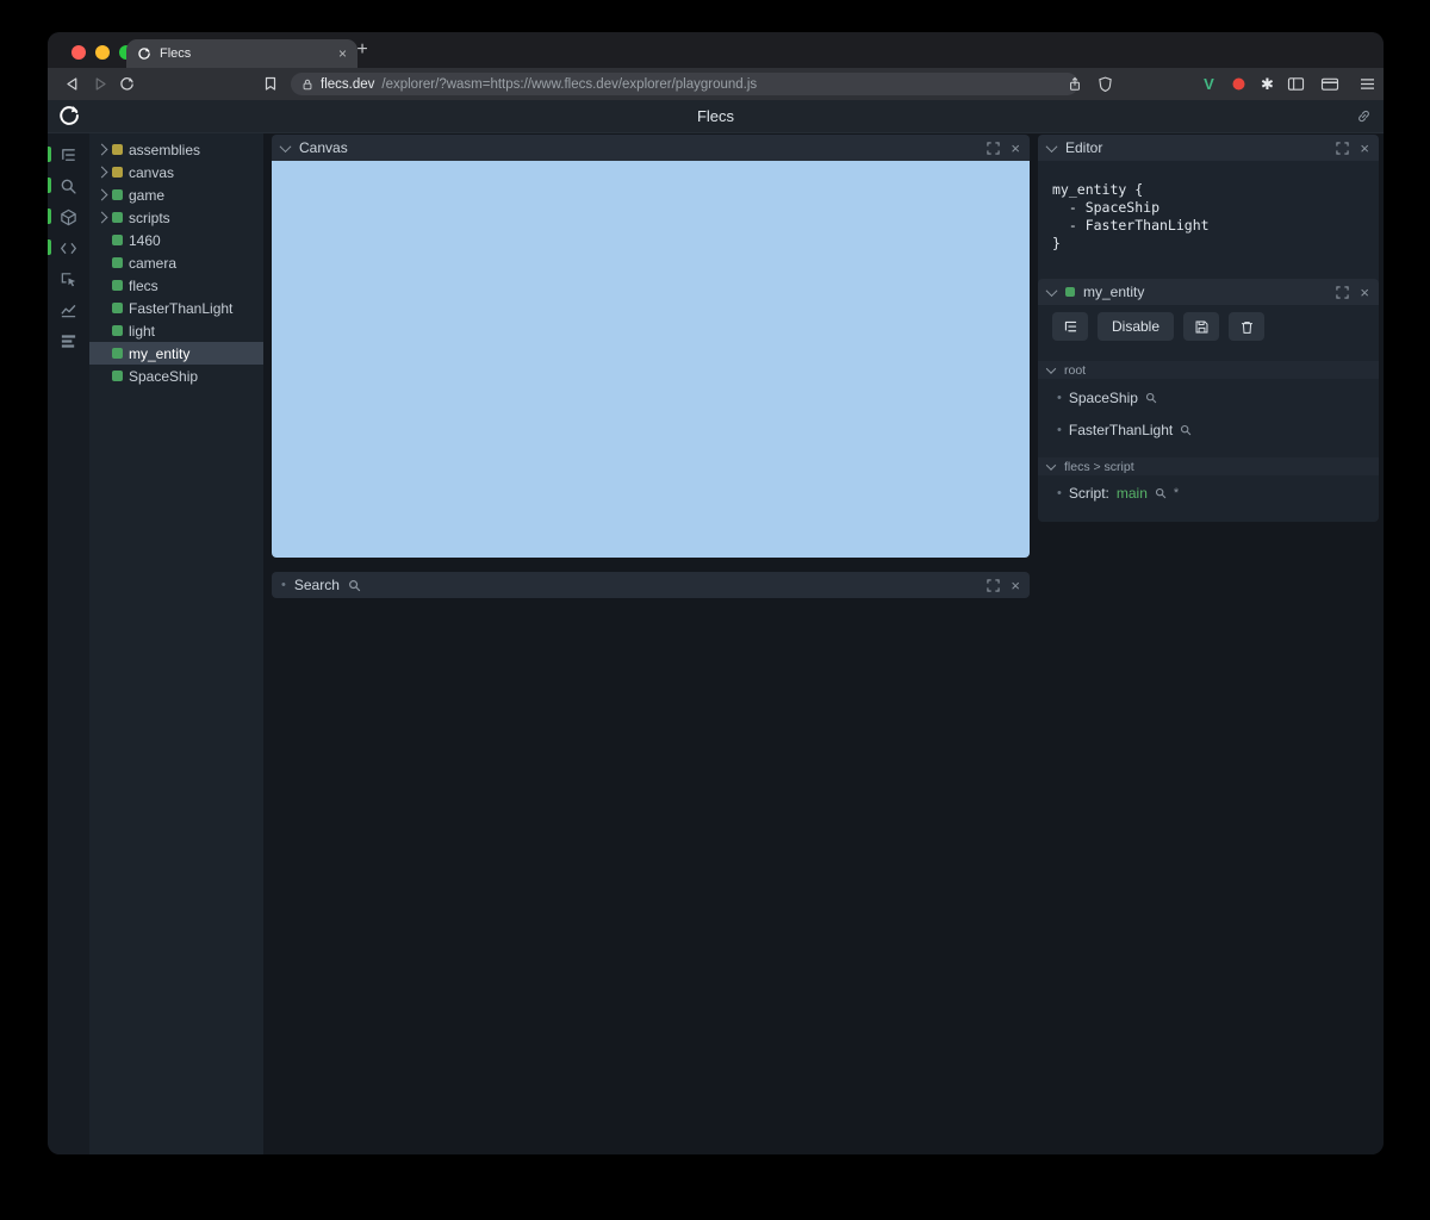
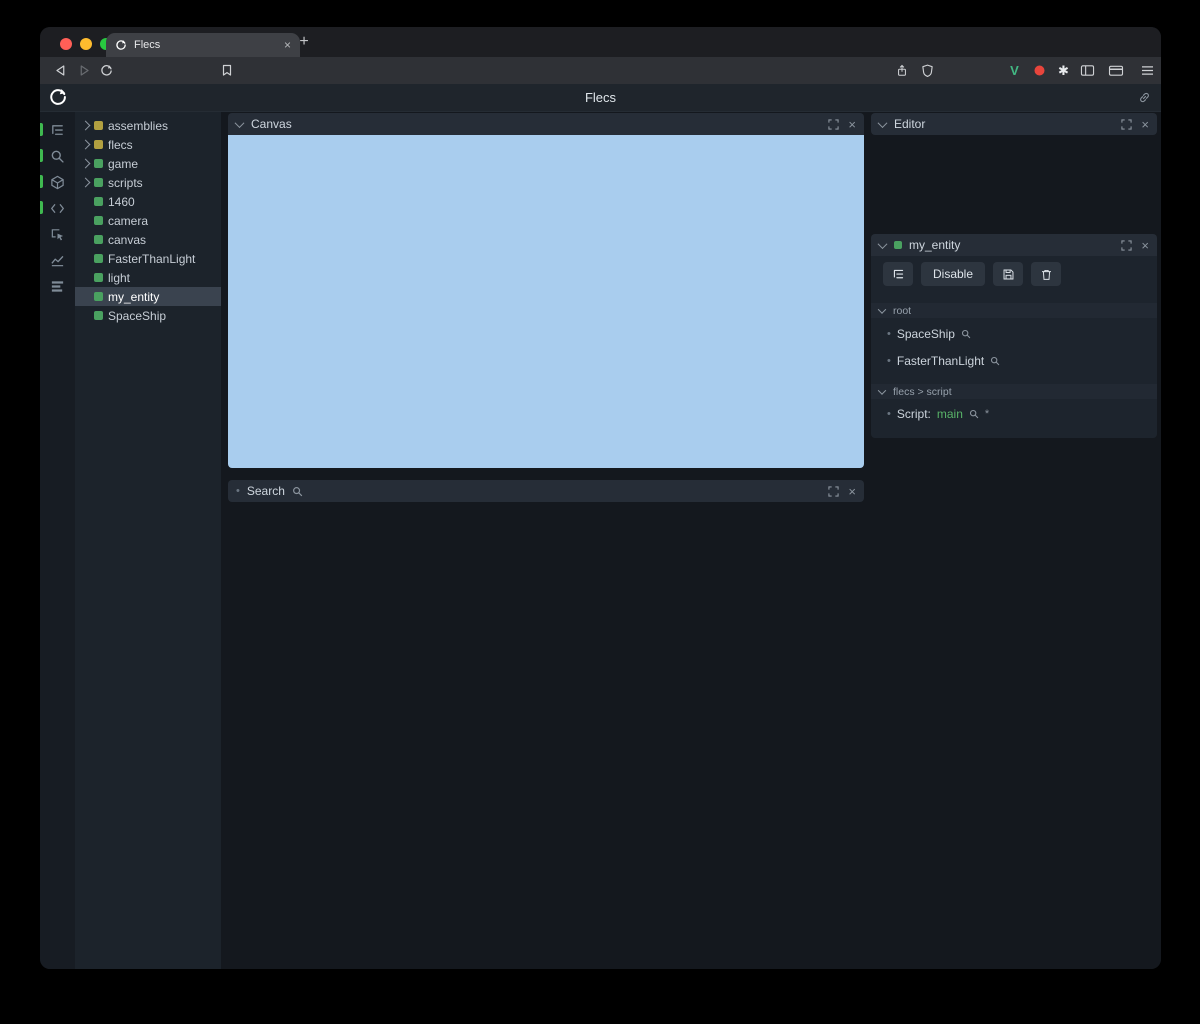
  Flecs
  ×
  +
- flecs.dev
- /explorer/?wasm=https://www.flecs.dev/explorer/playground.js
  V
  ✱
  Flecs
  assemblies
- canvas
+ flecs
  game
  scripts
  1460
  camera
- flecs
+ canvas
  FasterThanLight
  light
  my_entity
  SpaceShip
  Canvas
  ×
  •
  Search
  ×
  Editor
  ×
- my_entity {
- - SpaceShip
- - FasterThanLight
- }
  my_entity
  ×
  Disable
  root
  •
  SpaceShip
  •
  FasterThanLight
  flecs > script
  •
  Script:
  main
  *
